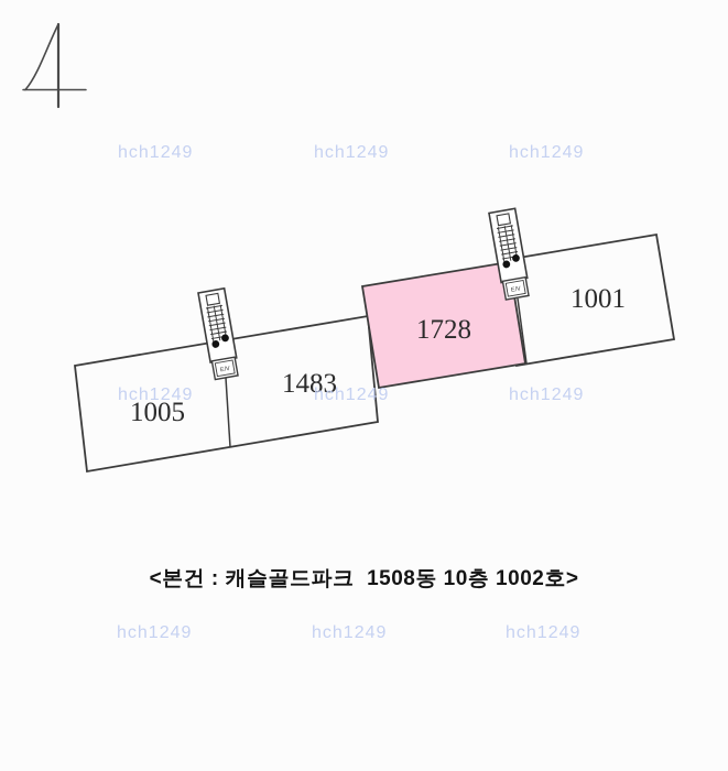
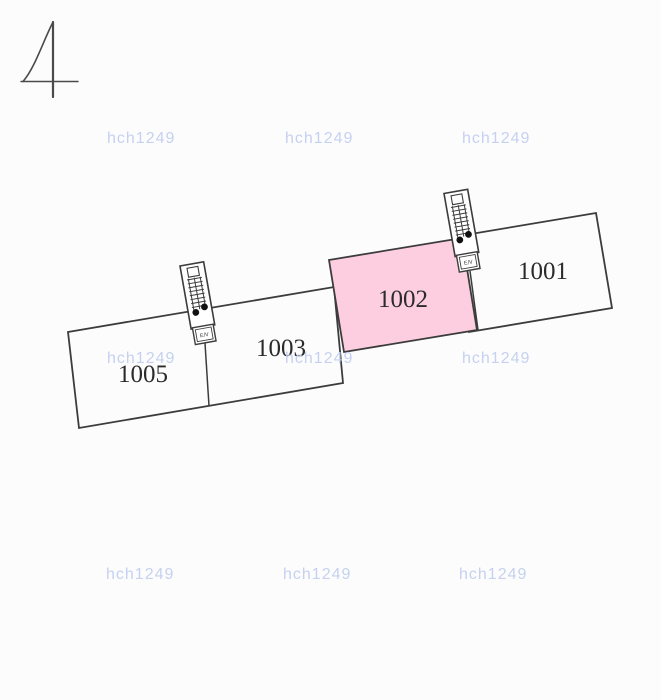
  1001
- 1728
+ 1002
- 1483
+ 1003
  1005
  hch1249
  hch1249
  hch1249
  hch1249
  hch1249
  hch1249
  hch1249
  hch1249
  hch1249
- <본건 : 캐슬골드파크 1508동 10층 1002호>
